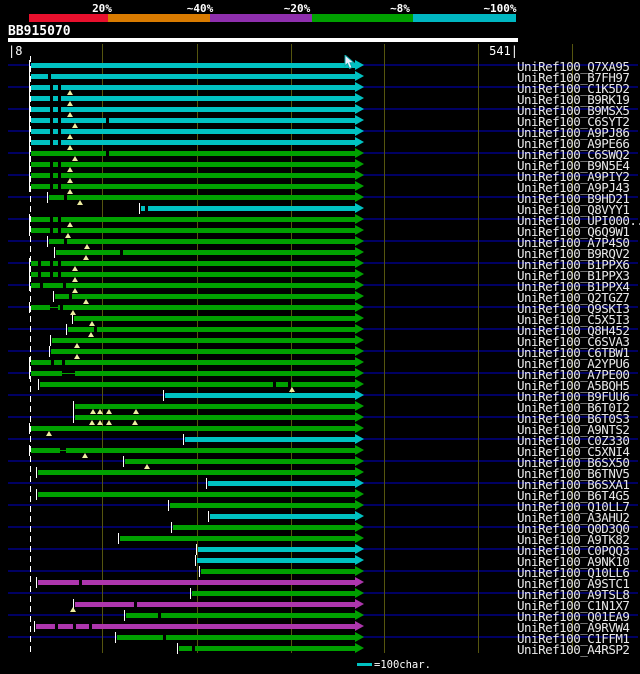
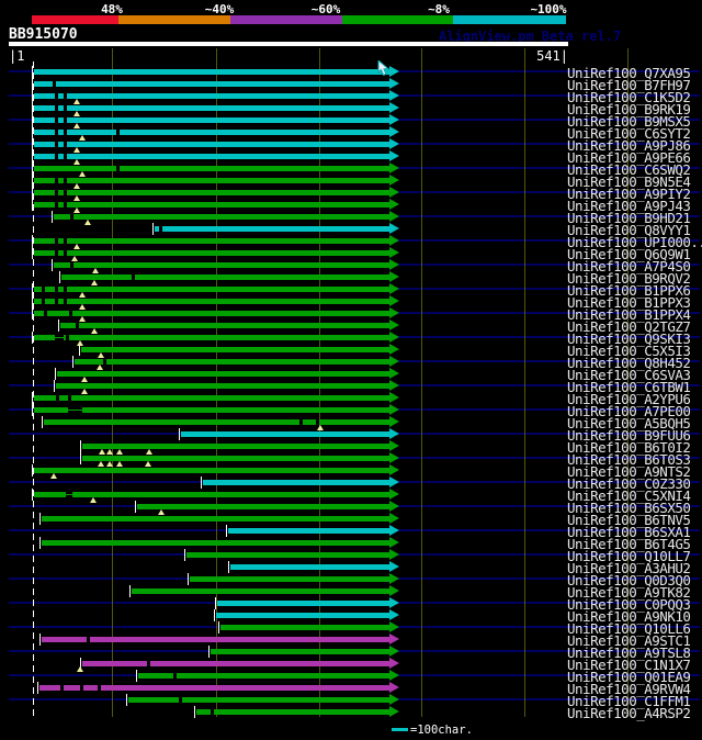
- 20%
+ 48%
  ~40%
- ~20%
+ ~60%
  ~8%
  ~100%
  BB915070
+ AlignView.pm Beta rel.7
- |8
+ |1
  541|
  UniRef100_Q7XA95
  UniRef100_B7FH97
  UniRef100_C1K5D2
  UniRef100_B9RK19
  UniRef100_B9MSX5
  UniRef100_C6SYT2
  UniRef100_A9PJ86
  UniRef100_A9PE66
  UniRef100_C6SWQ2
  UniRef100_B9N5E4
  UniRef100_A9PIY2
  UniRef100_A9PJ43
  UniRef100_B9HD21
  UniRef100_Q8VYY1
  UniRef100_UPI000.
  UniRef100_Q6Q9W1
  UniRef100_A7P4S0
  UniRef100_B9RQV2
  UniRef100_B1PPX6
  UniRef100_B1PPX3
  UniRef100_B1PPX4
  UniRef100_Q2TGZ7
  UniRef100_Q9SKI3
  UniRef100_C5X5I3
  UniRef100_Q8H452
  UniRef100_C6SVA3
  UniRef100_C6TBW1
  UniRef100_A2YPU6
  UniRef100_A7PE00
  UniRef100_A5BQH5
  UniRef100_B9FUU6
  UniRef100_B6T0I2
  UniRef100_B6T0S3
  UniRef100_A9NTS2
  UniRef100_C0Z330
  UniRef100_C5XNI4
  UniRef100_B6SX50
  UniRef100_B6TNV5
  UniRef100_B6SXA1
  UniRef100_B6T4G5
  UniRef100_Q10LL7
  UniRef100_A3AHU2
  UniRef100_Q0D3Q0
  UniRef100_A9TK82
  UniRef100_C0PQQ3
  UniRef100_A9NK10
  UniRef100_Q10LL6
  UniRef100_A9STC1
  UniRef100_A9TSL8
  UniRef100_C1N1X7
  UniRef100_Q01EA9
  UniRef100_A9RVW4
  UniRef100_C1FFM1
  UniRef100_A4RSP2
  =100char.
